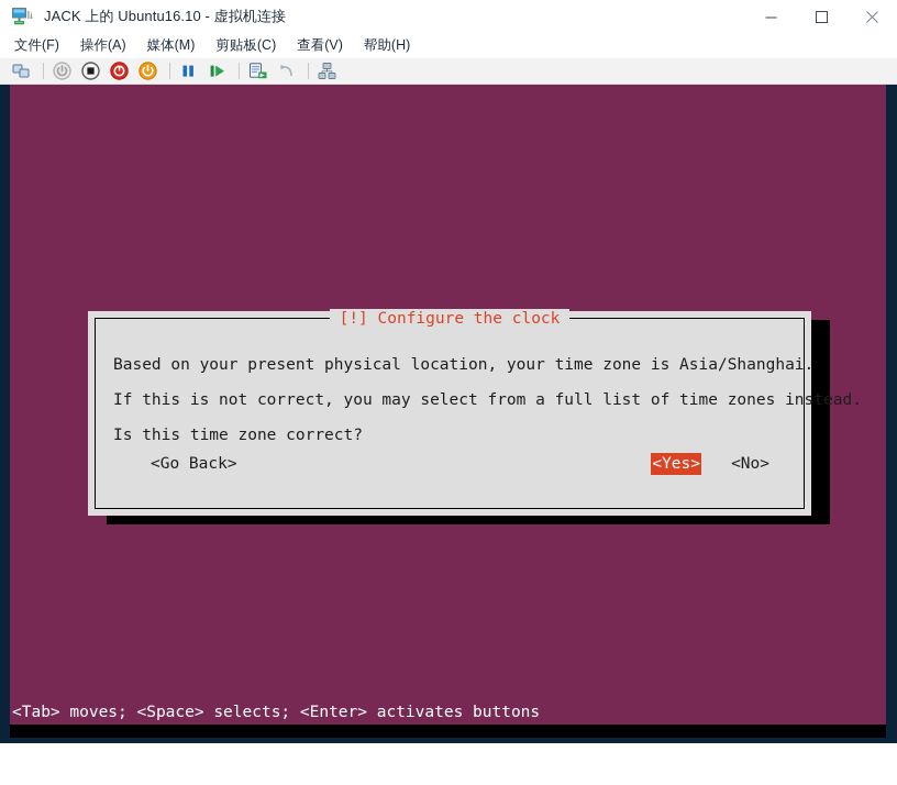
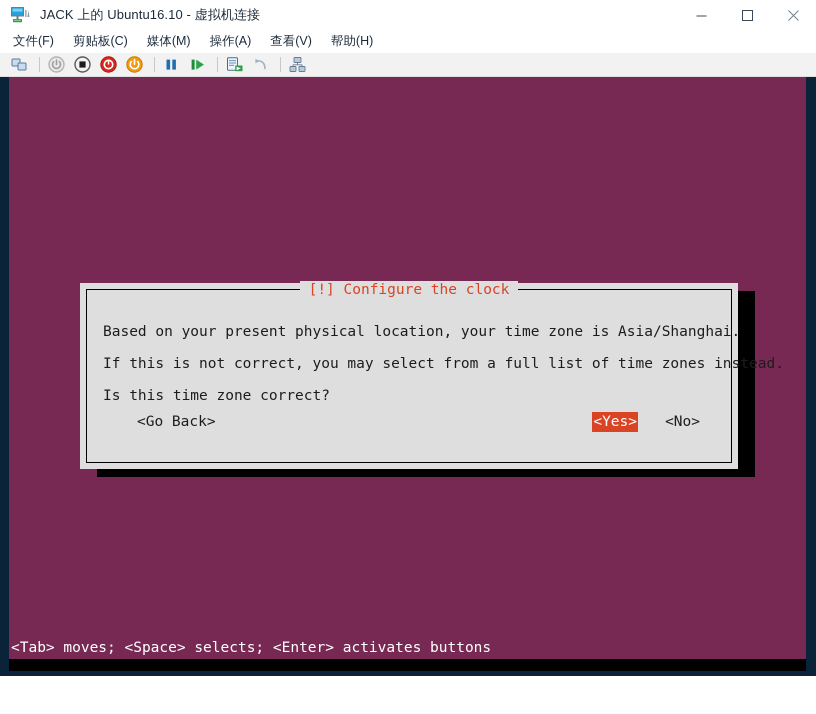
  JACK 上的 Ubuntu16.10 - 虚拟机连接
  文件(F)
- 操作(A)
+ 剪贴板(C)
  媒体(M)
- 剪贴板(C)
+ 操作(A)
  查看(V)
  帮助(H)
  [!] Configure the clock
  Based on your present physical location, your time zone is Asia/Shanghai.
  If this is not correct, you may select from a full list of time zones instead.
  Is this time zone correct?
  <Go Back>
  <Yes>
  <No>
  <Tab> moves; <Space> selects; <Enter> activates buttons
